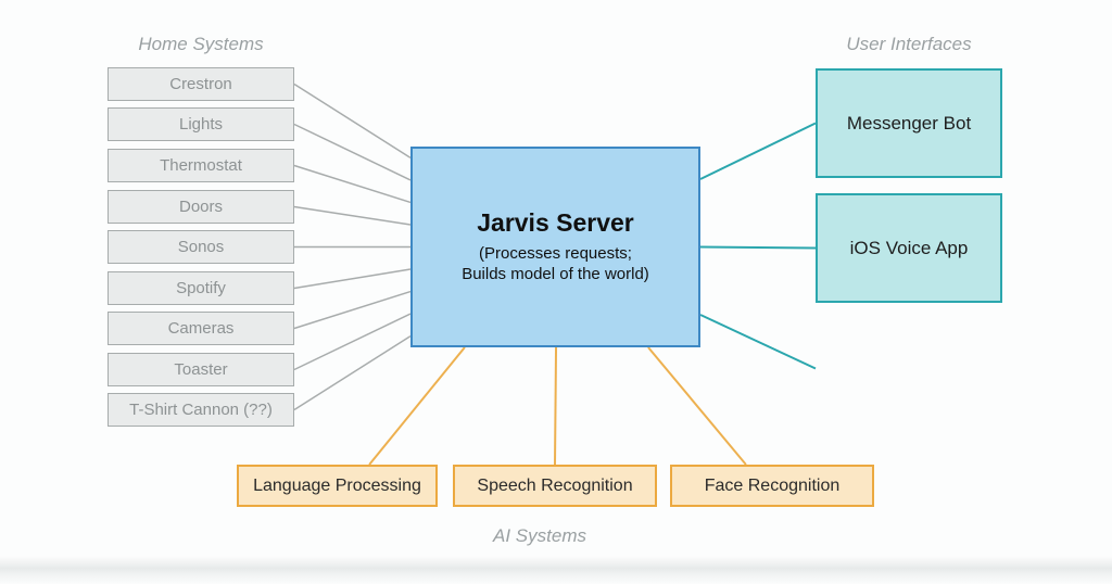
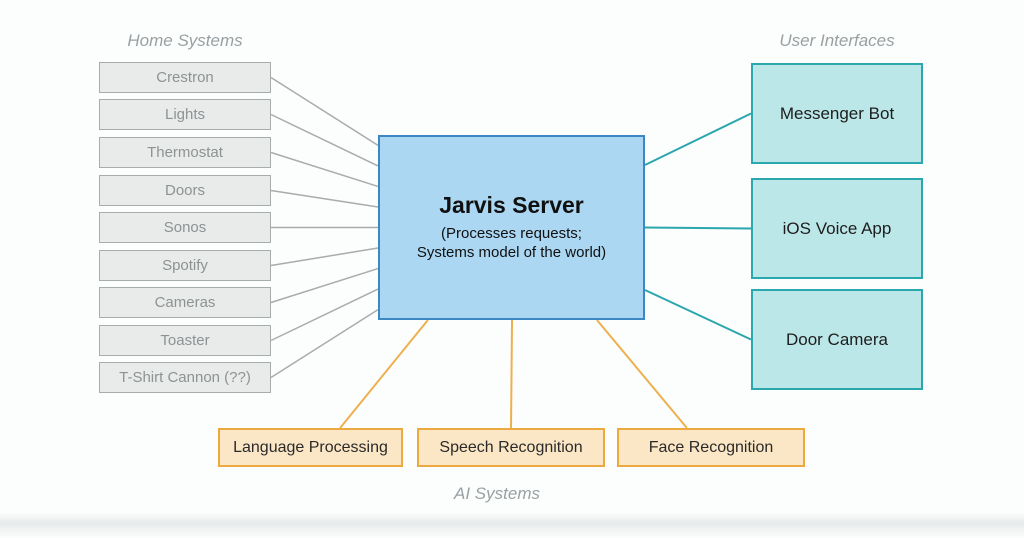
  Home Systems
  User Interfaces
  AI Systems
  Crestron
  Lights
  Thermostat
  Doors
  Sonos
  Spotify
  Cameras
  Toaster
  T-Shirt Cannon (??)
  Jarvis Server
  (Processes requests;
- Builds model of the world)
+ Systems model of the world)
  Messenger Bot
  iOS Voice App
+ Door Camera
  Language Processing
  Speech Recognition
  Face Recognition
